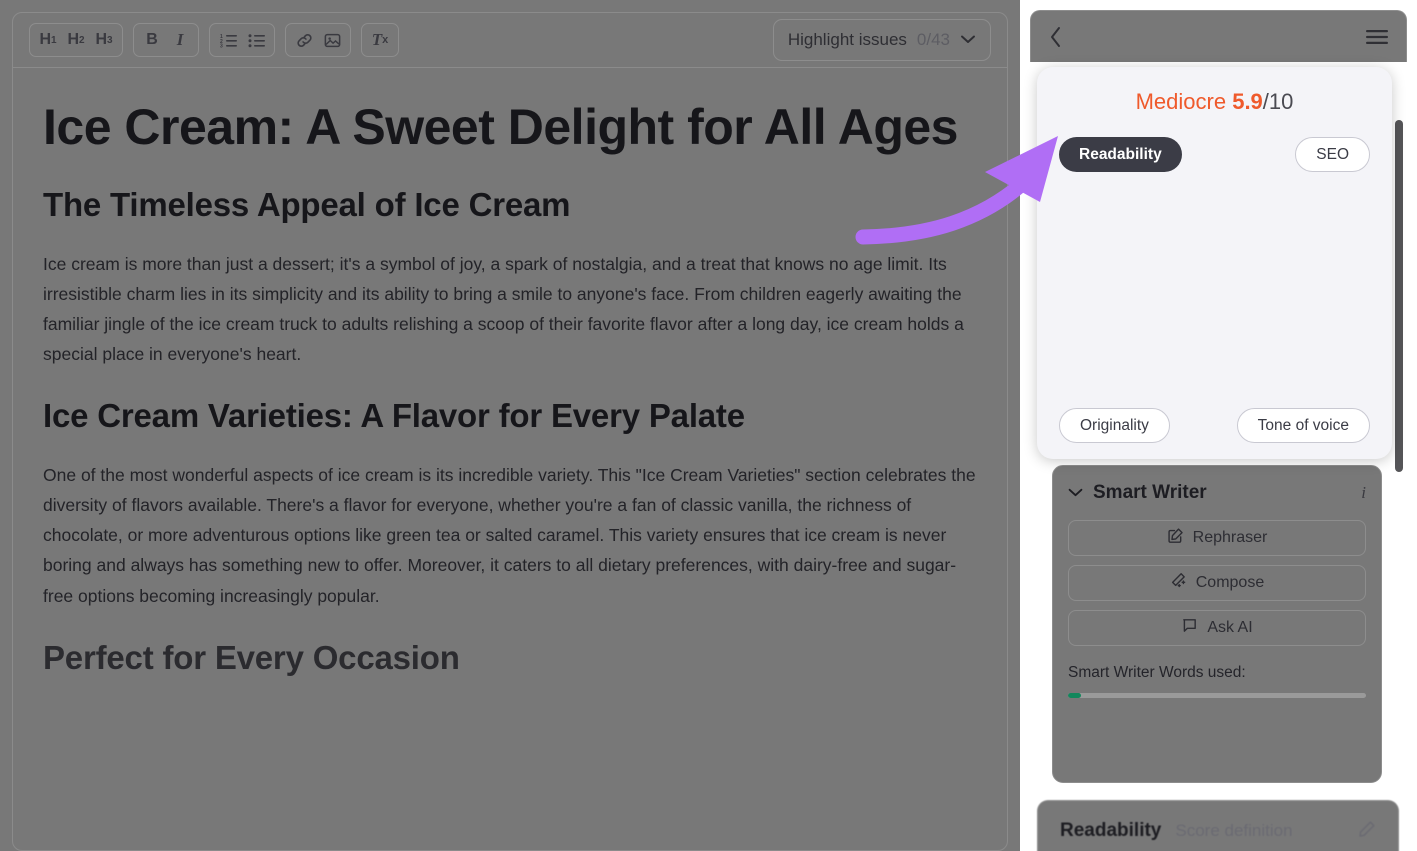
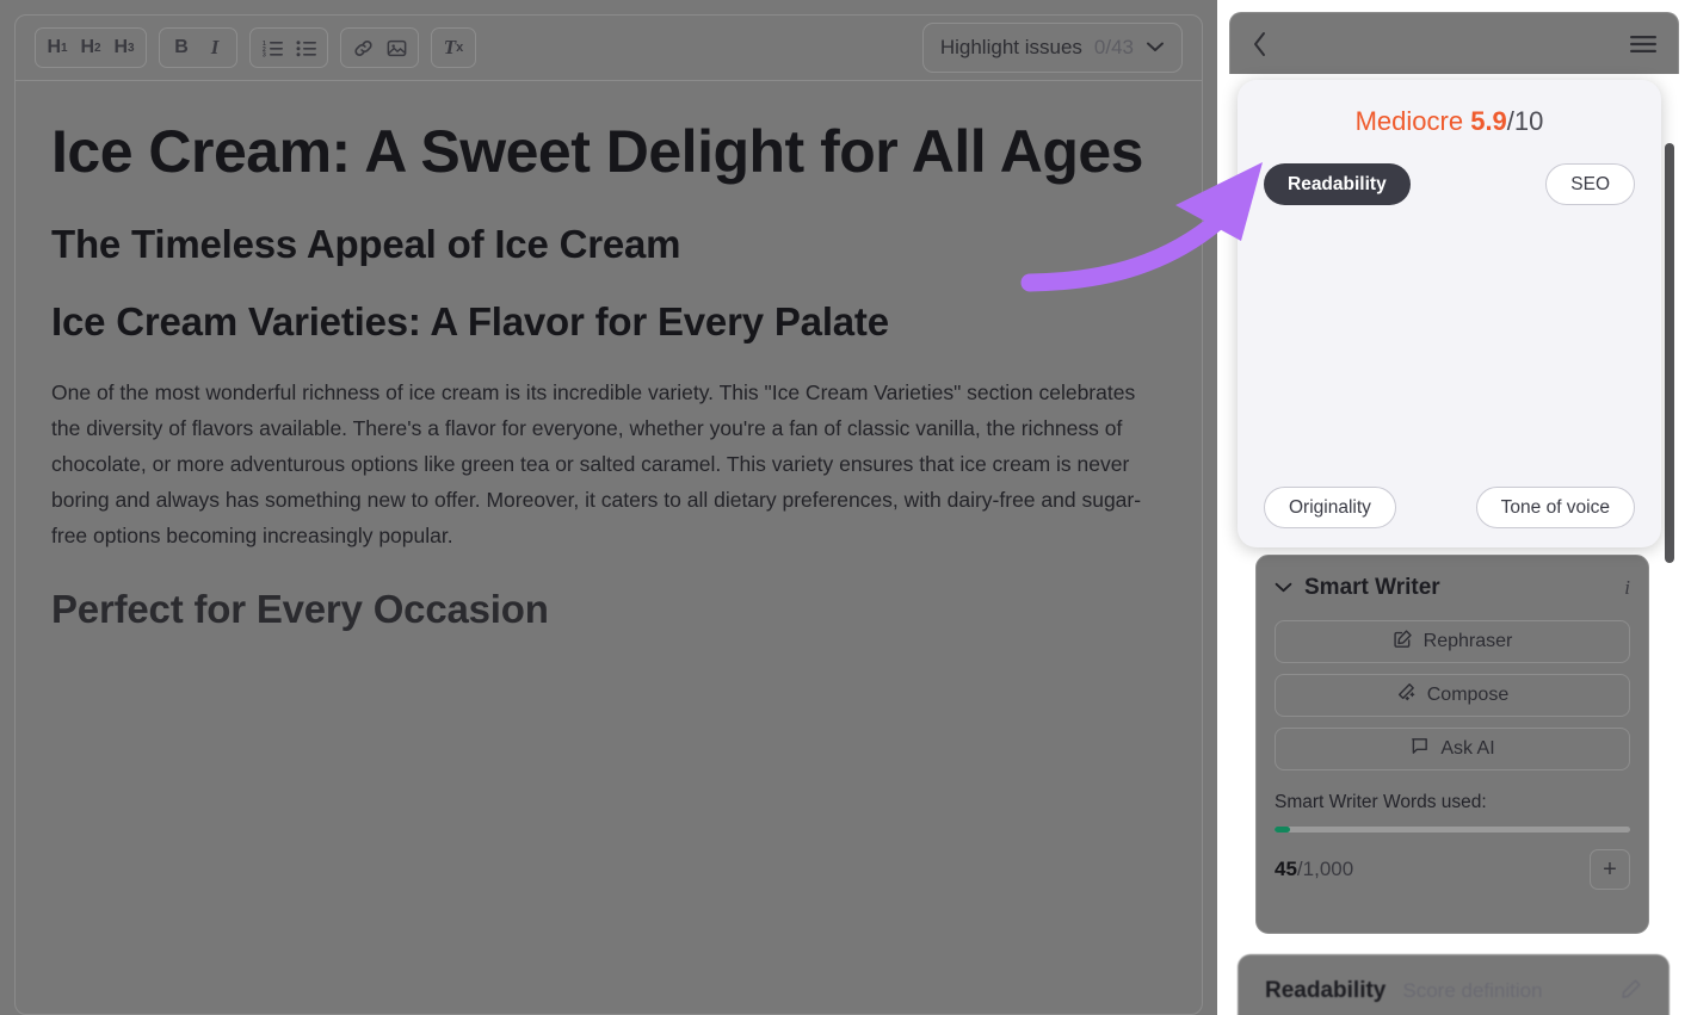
  H
  1
  H
  2
  H
  3
  B
  I
  T
  x
  Highlight issues
  0/43
  Ice Cream: A Sweet Delight for All Ages
  The Timeless Appeal of Ice Cream
- Ice cream is more than just a dessert; it's a symbol of joy, a spark of nostalgia, and a treat that knows no age limit. Its irresistible charm lies in its simplicity and its ability to bring a smile to anyone's face. From children eagerly awaiting the familiar jingle of the ice cream truck to adults relishing a scoop of their favorite flavor after a long day, ice cream holds a special place in everyone's heart.
  Ice Cream Varieties: A Flavor for Every Palate
- One of the most wonderful aspects of ice cream is its incredible variety. This "Ice Cream Varieties" section celebrates the diversity of flavors available. There's a flavor for everyone, whether you're a fan of classic vanilla, the richness of chocolate, or more adventurous options like green tea or salted caramel. This variety ensures that ice cream is never boring and always has something new to offer. Moreover, it caters to all dietary preferences, with dairy-free and sugar-free options becoming increasingly popular.
+ One of the most wonderful richness of ice cream is its incredible variety. This "Ice Cream Varieties" section celebrates the diversity of flavors available. There's a flavor for everyone, whether you're a fan of classic vanilla, the richness of chocolate, or more adventurous options like green tea or salted caramel. This variety ensures that ice cream is never boring and always has something new to offer. Moreover, it caters to all dietary preferences, with dairy-free and sugar-free options becoming increasingly popular.
  Perfect for Every Occasion
  Mediocre 5.9/10
  Readability
  SEO
  Originality
  Tone of voice
  Smart Writer
  i
  Rephraser
  Compose
  Ask AI
  Smart Writer Words used:
+ 45/1,000
+ +
  Readability
